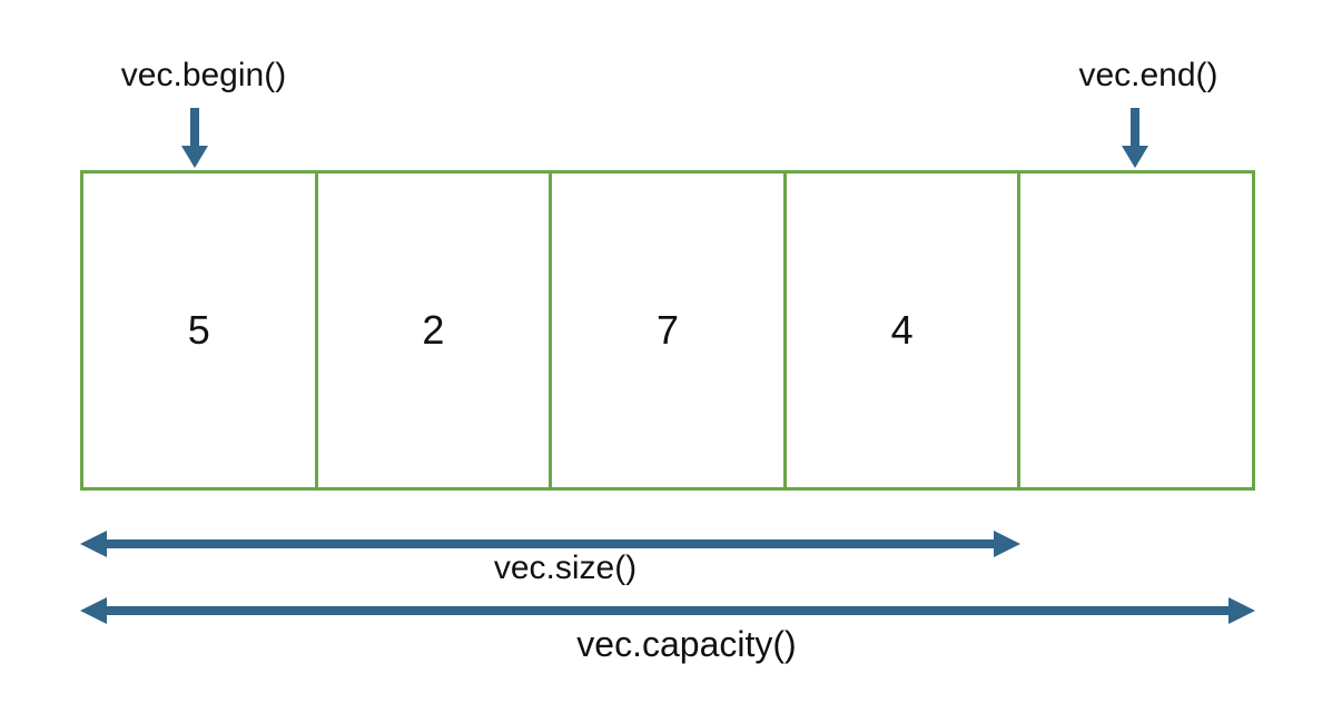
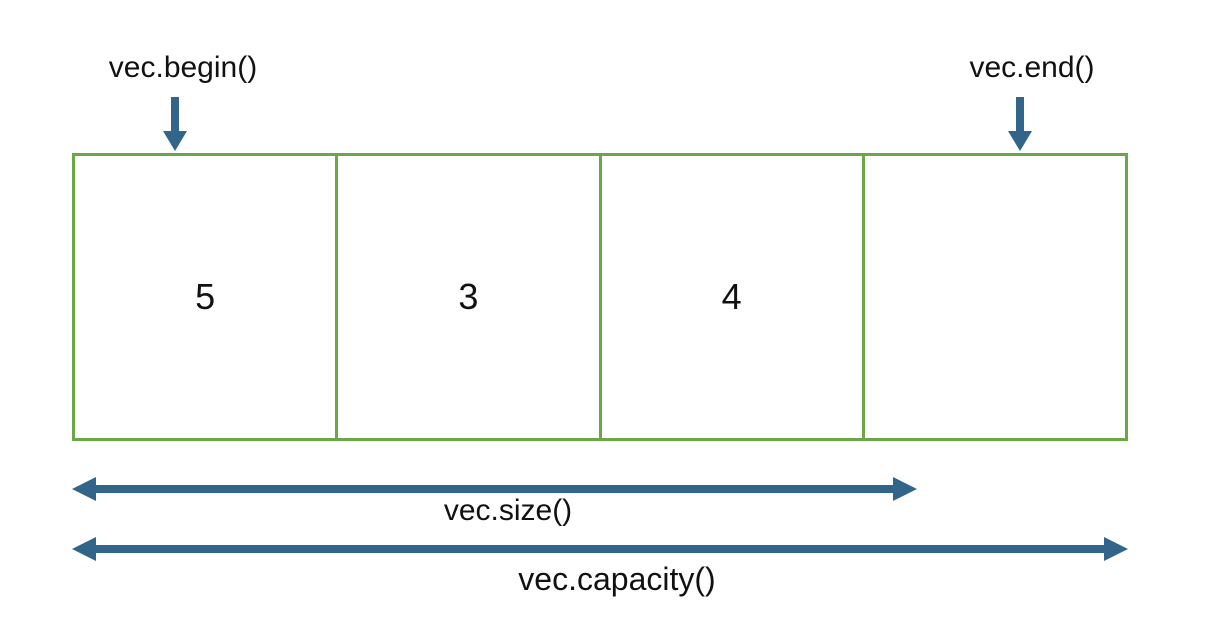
  vec.begin()
  vec.end()
  5
- 2
- 7
+ 3
  4
  vec.size()
  vec.capacity()
